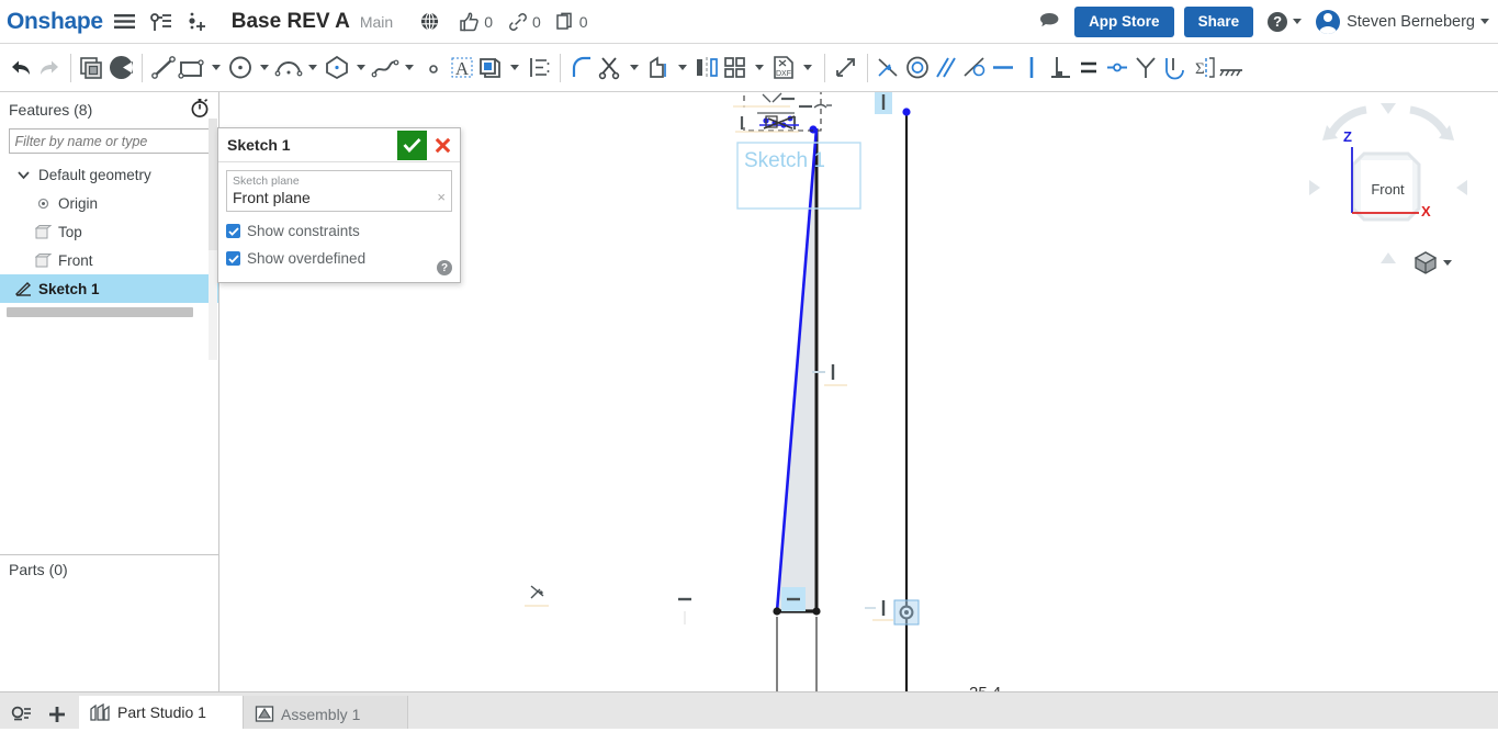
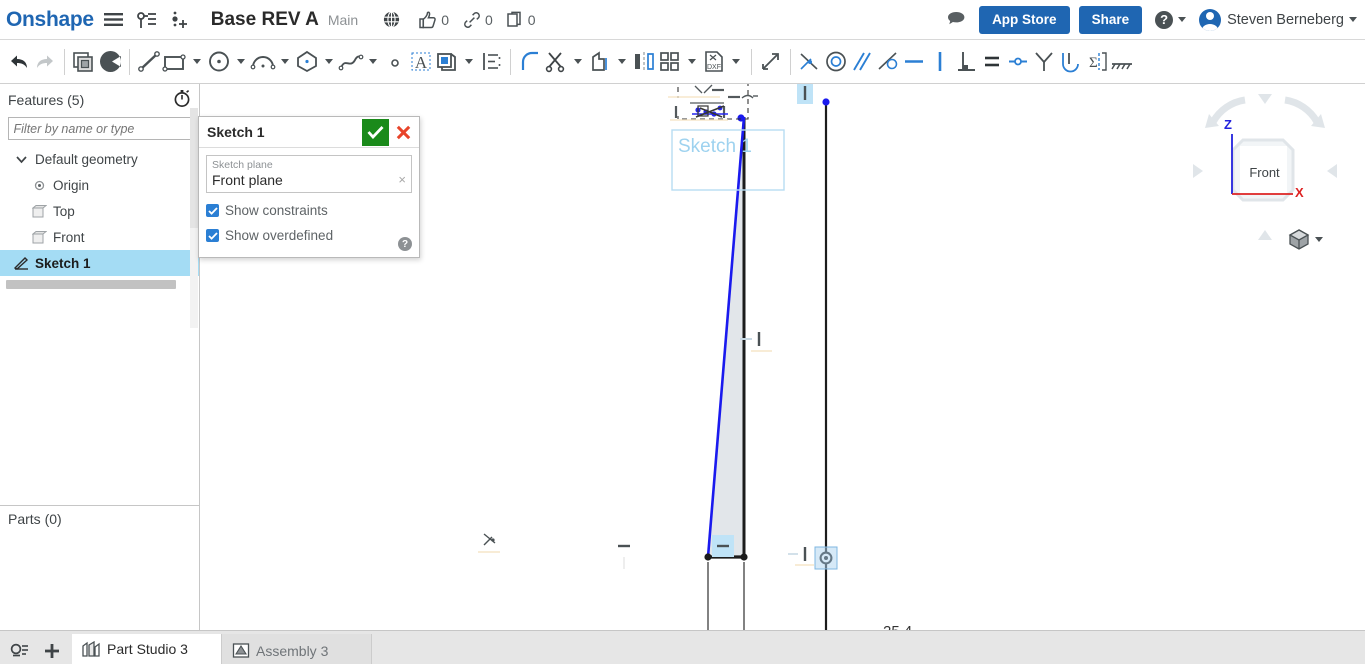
  Onshape
  Base REV A
  Main
  0
  0
  0
  App Store
  Share
  ?
  Steven Berneberg
  A
  Σ
- Features (8)
+ Features (5)
  Filter by name or type
  Default geometry
  Origin
  Top
  Front
  Sketch 1
  Parts (0)
  Sketch 1
  Front
  Z
  X
  Sketch 1
  Sketch plane
  Front plane
  ×
  Show constraints
  Show overdefined
  ?
- Part Studio 1
+ Part Studio 3
- Assembly 1
+ Assembly 3
